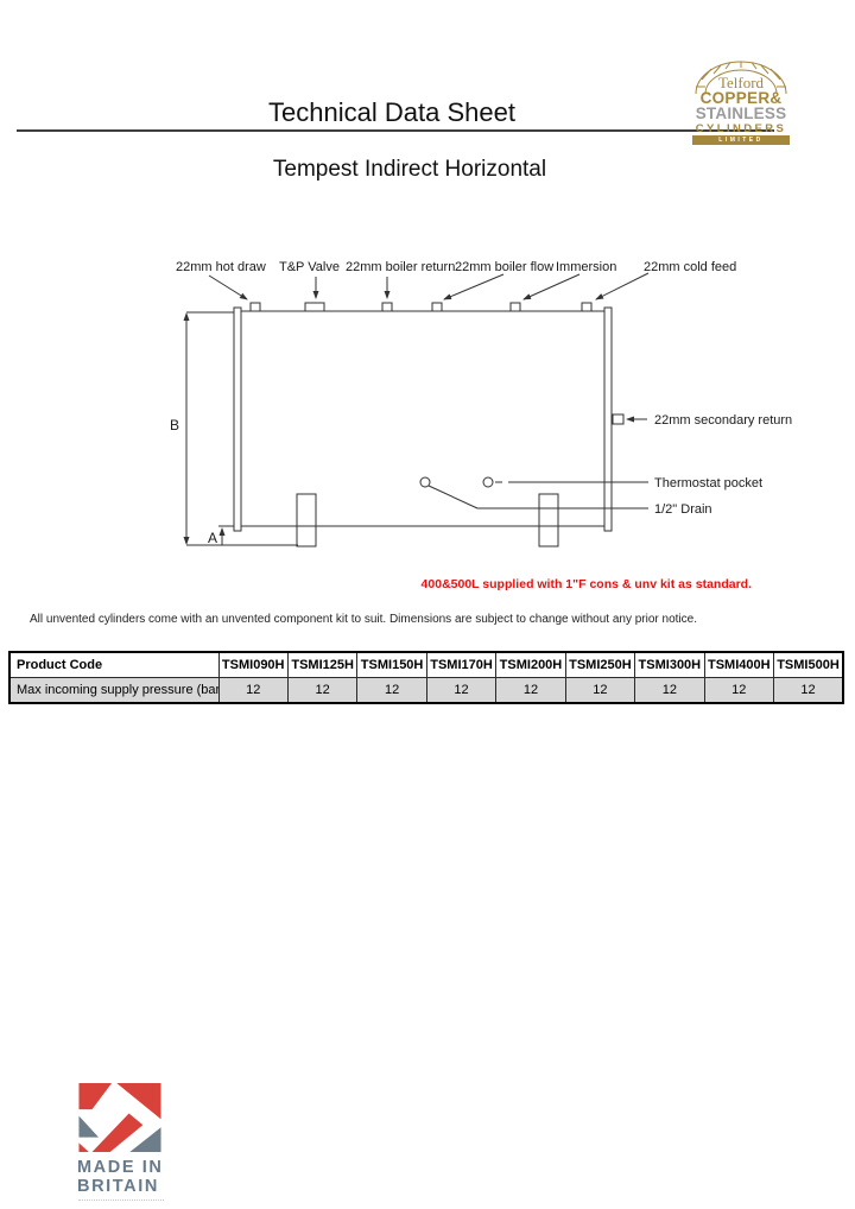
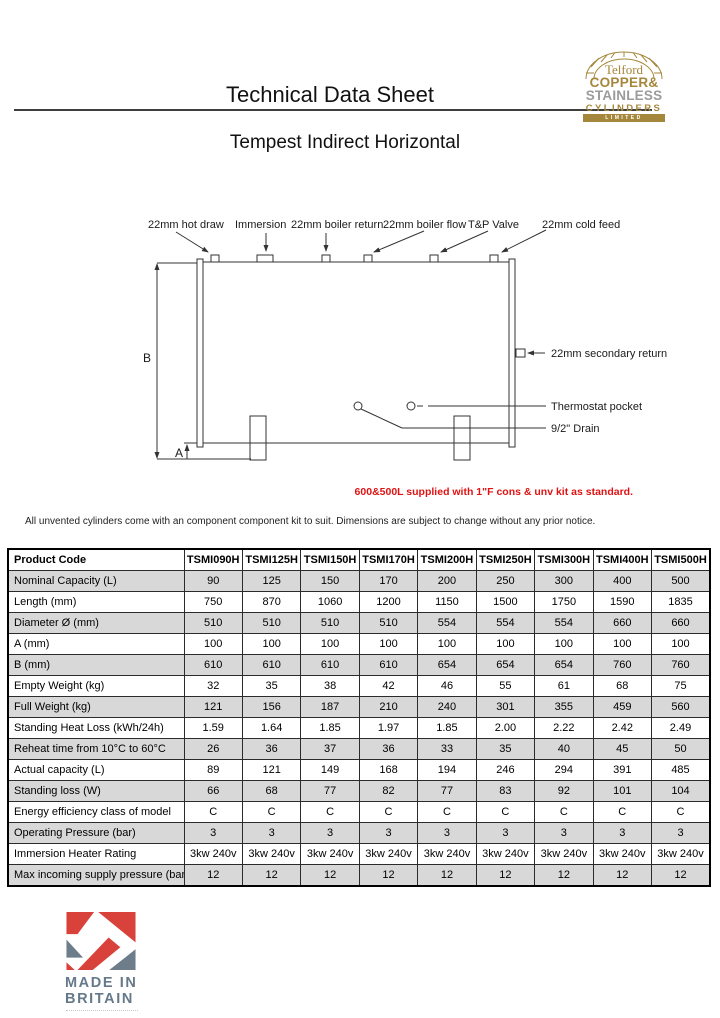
  Technical Data Sheet
  Telford
  COPPER&
  STAINLESS
  CYLINDERS
  Tempest Indirect Horizontal
  22mm hot draw
- T&P Valve
+ Immersion
  22mm boiler return
  22mm boiler flow
- Immersion
+ T&P Valve
  22mm cold feed
  22mm secondary return
  Thermostat pocket
- 1/2" Drain
+ 9/2" Drain
  B
  A
- 400&500L supplied with 1"F cons & unv kit as standard.
+ 600&500L supplied with 1"F cons & unv kit as standard.
- All unvented cylinders come with an unvented component kit to suit. Dimensions are subject to change without any prior notice.
+ All unvented cylinders come with an component component kit to suit. Dimensions are subject to change without any prior notice.
  Product Code	TSMI090H	TSMI125H	TSMI150H	TSMI170H	TSMI200H	TSMI250H	TSMI300H	TSMI400H	TSMI500H
+ Nominal Capacity (L)	90	125	150	170	200	250	300	400	500
+ Length (mm)	750	870	1060	1200	1150	1500	1750	1590	1835
+ Diameter Ø (mm)	510	510	510	510	554	554	554	660	660
+ A (mm)	100	100	100	100	100	100	100	100	100
+ B (mm)	610	610	610	610	654	654	654	760	760
+ Empty Weight (kg)	32	35	38	42	46	55	61	68	75
+ Full Weight (kg)	121	156	187	210	240	301	355	459	560
+ Standing Heat Loss (kWh/24h)	1.59	1.64	1.85	1.97	1.85	2.00	2.22	2.42	2.49
+ Reheat time from 10°C to 60°C	26	36	37	36	33	35	40	45	50
+ Actual capacity (L)	89	121	149	168	194	246	294	391	485
+ Standing loss (W)	66	68	77	82	77	83	92	101	104
+ Energy efficiency class of model	C	C	C	C	C	C	C	C	C
+ Operating Pressure (bar)	3	3	3	3	3	3	3	3	3
+ Immersion Heater Rating	3kw 240v	3kw 240v	3kw 240v	3kw 240v	3kw 240v	3kw 240v	3kw 240v	3kw 240v	3kw 240v
  Max incoming supply pressure (bar	12	12	12	12	12	12	12	12	12
  MADE IN
  BRITAIN
